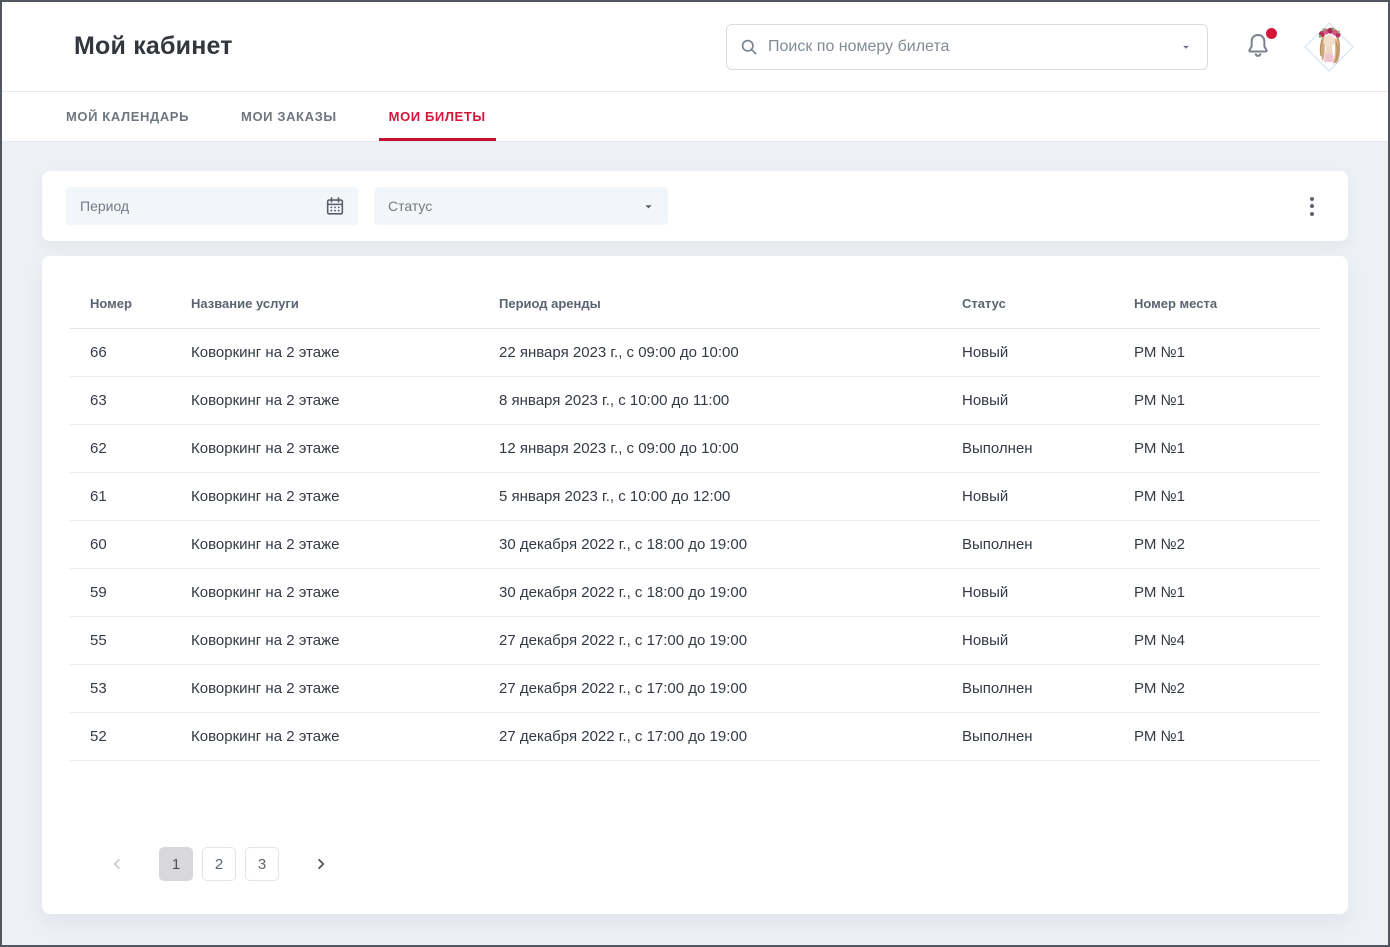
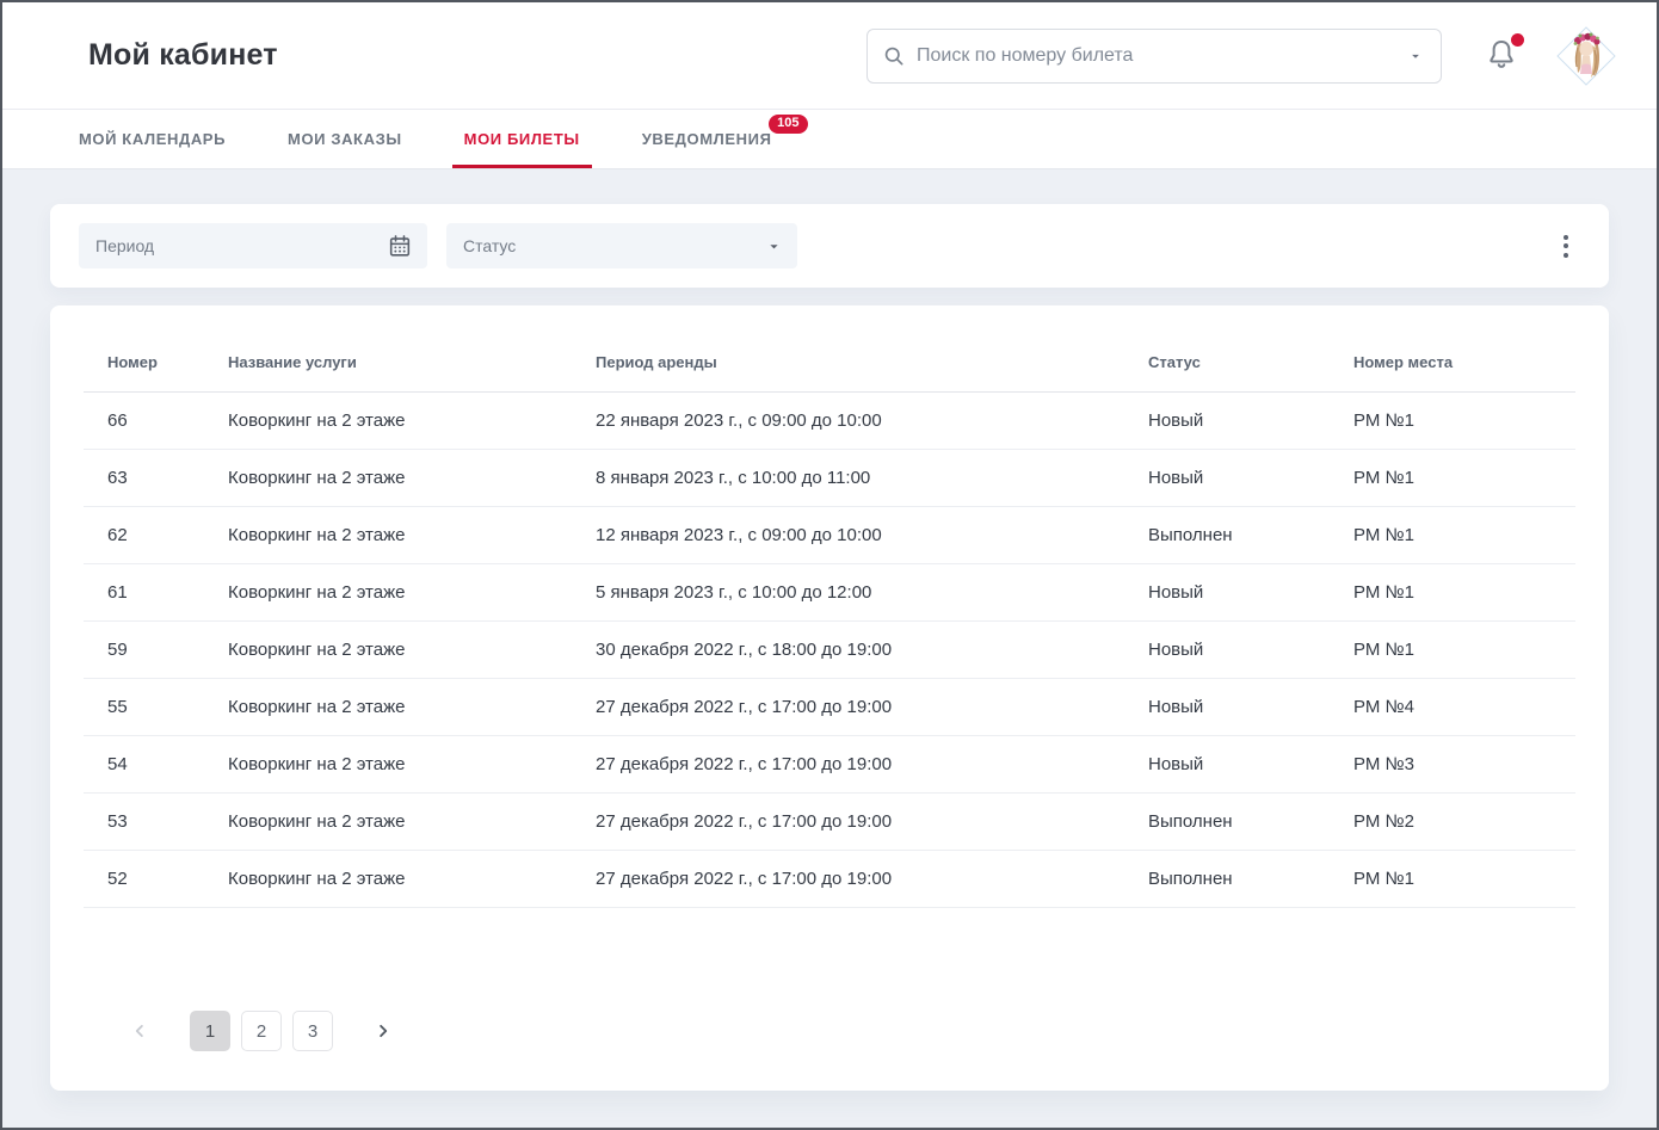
  Мой кабинет
  Поиск по номеру билета
  МОЙ КАЛЕНДАРЬ
  МОИ ЗАКАЗЫ
  МОИ БИЛЕТЫ
+ УВЕДОМЛЕНИЯ
+ 105
  Период
  Статус
  Номер	Название услуги	Период аренды	Статус	Номер места
  66	Коворкинг на 2 этаже	22 января 2023 г., с 09:00 до 10:00	Новый	РМ №1
  63	Коворкинг на 2 этаже	8 января 2023 г., с 10:00 до 11:00	Новый	РМ №1
  62	Коворкинг на 2 этаже	12 января 2023 г., с 09:00 до 10:00	Выполнен	РМ №1
  61	Коворкинг на 2 этаже	5 января 2023 г., с 10:00 до 12:00	Новый	РМ №1
- 60	Коворкинг на 2 этаже	30 декабря 2022 г., с 18:00 до 19:00	Выполнен	РМ №2
  59	Коворкинг на 2 этаже	30 декабря 2022 г., с 18:00 до 19:00	Новый	РМ №1
  55	Коворкинг на 2 этаже	27 декабря 2022 г., с 17:00 до 19:00	Новый	РМ №4
+ 54	Коворкинг на 2 этаже	27 декабря 2022 г., с 17:00 до 19:00	Новый	РМ №3
  53	Коворкинг на 2 этаже	27 декабря 2022 г., с 17:00 до 19:00	Выполнен	РМ №2
  52	Коворкинг на 2 этаже	27 декабря 2022 г., с 17:00 до 19:00	Выполнен	РМ №1
  1
  2
  3
